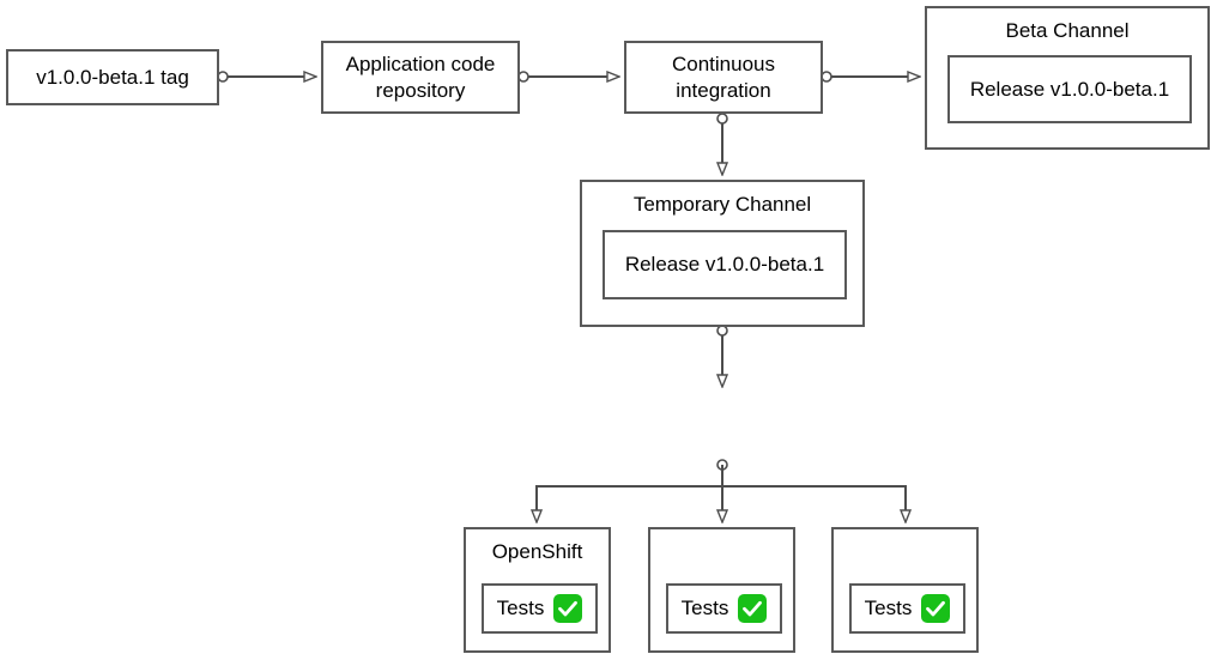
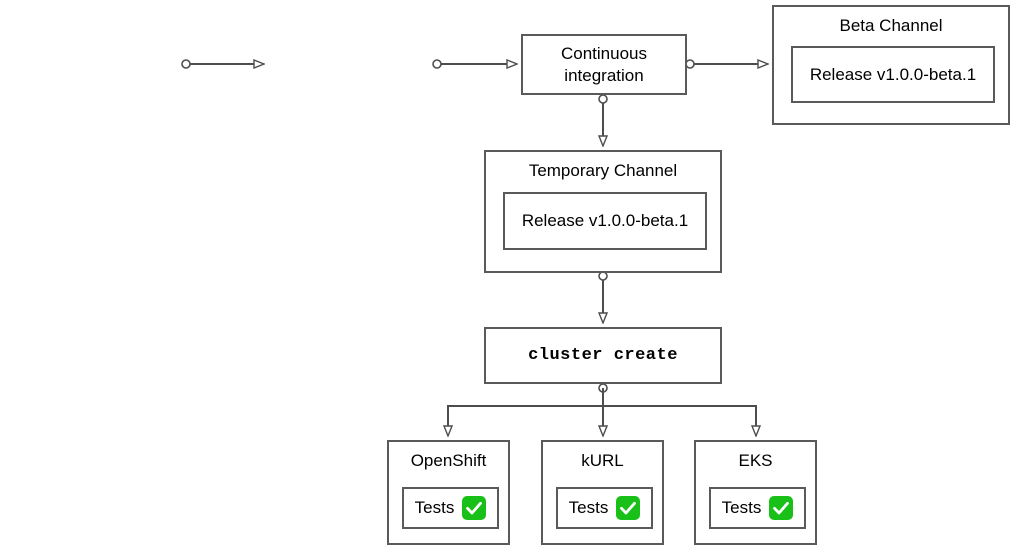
- v1.0.0-beta.1 tag
- Application code repository
  Continuous integration
  Beta Channel
  Release v1.0.0-beta.1
  Temporary Channel
  Release v1.0.0-beta.1
+ cluster create
  OpenShift
  Tests
+ kURL
  Tests
+ EKS
  Tests
